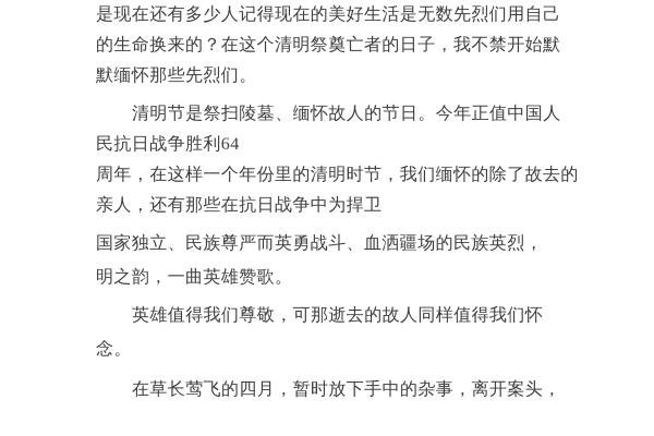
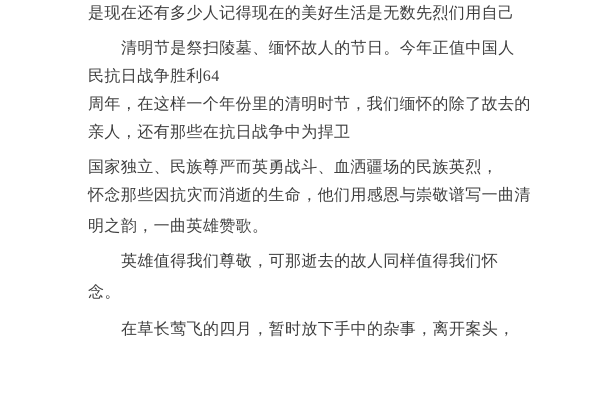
  是现在还有多少人记得现在的美好生活是无数先烈们用自己
- 的生命换来的？在这个清明祭奠亡者的日子，我不禁开始默
- 默缅怀那些先烈们。
  清明节是祭扫陵墓、缅怀故人的节日。今年正值中国人
  民抗日战争胜利64
  周年，在这样一个年份里的清明时节，我们缅怀的除了故去的
  亲人，还有那些在抗日战争中为捍卫
  国家独立、民族尊严而英勇战斗、血洒疆场的民族英烈，
+ 怀念那些因抗灾而消逝的生命，他们用感恩与崇敬谱写一曲清
  明之韵，一曲英雄赞歌。
  英雄值得我们尊敬，可那逝去的故人同样值得我们怀
  念。
  在草长莺飞的四月，暂时放下手中的杂事，离开案头，
